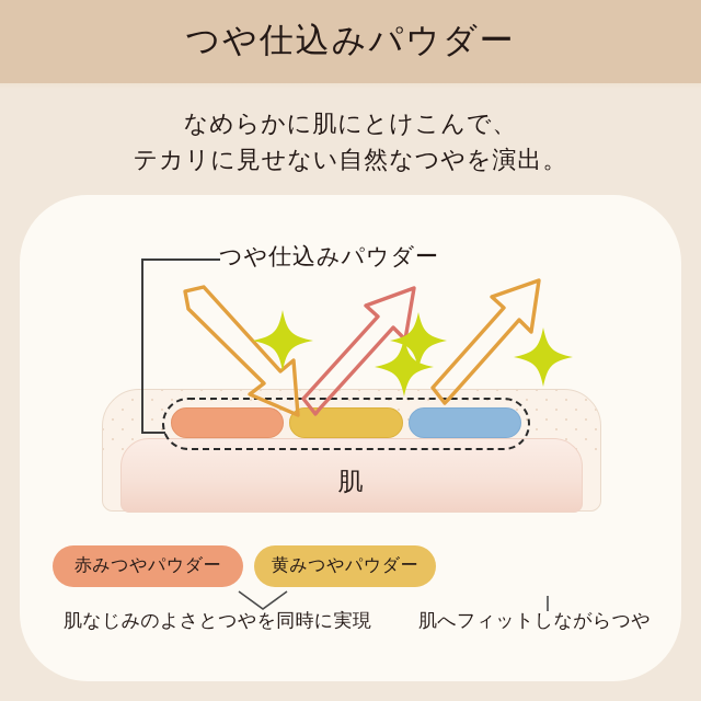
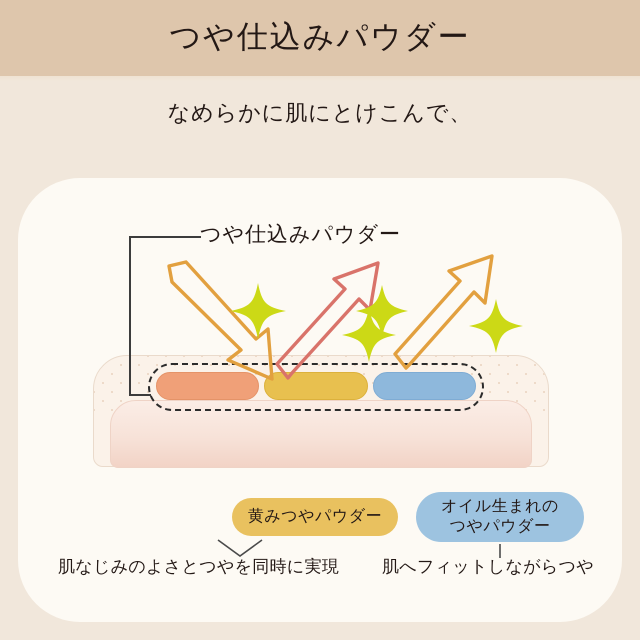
  つや仕込みパウダー
  なめらかに肌にとけこんで、
- テカリに見せない自然なつやを演出。
- 肌
  つや仕込みパウダー
- 赤みつやパウダー
  黄みつやパウダー
+ オイル生まれの
+ つやパウダー
  肌なじみのよさとつやを同時に実現
  肌へフィットしながらつや
